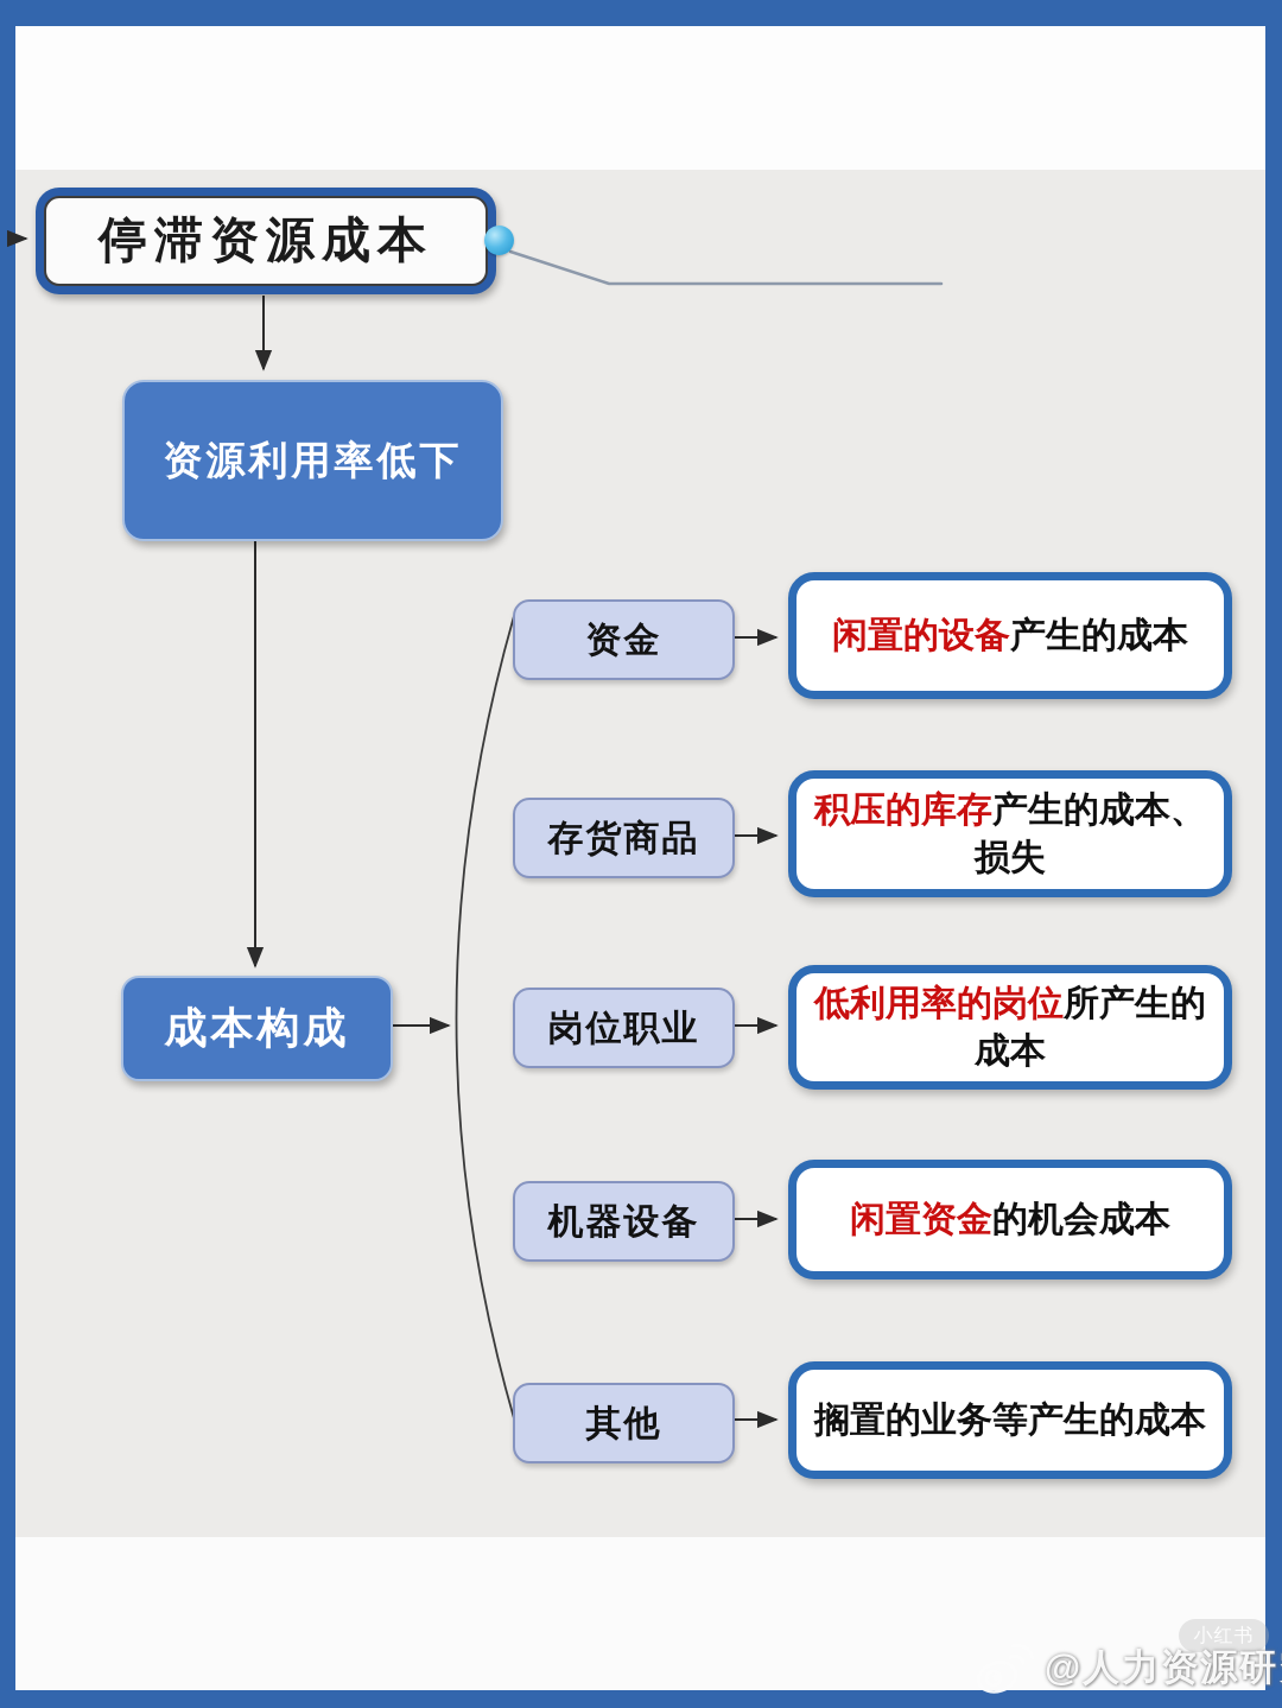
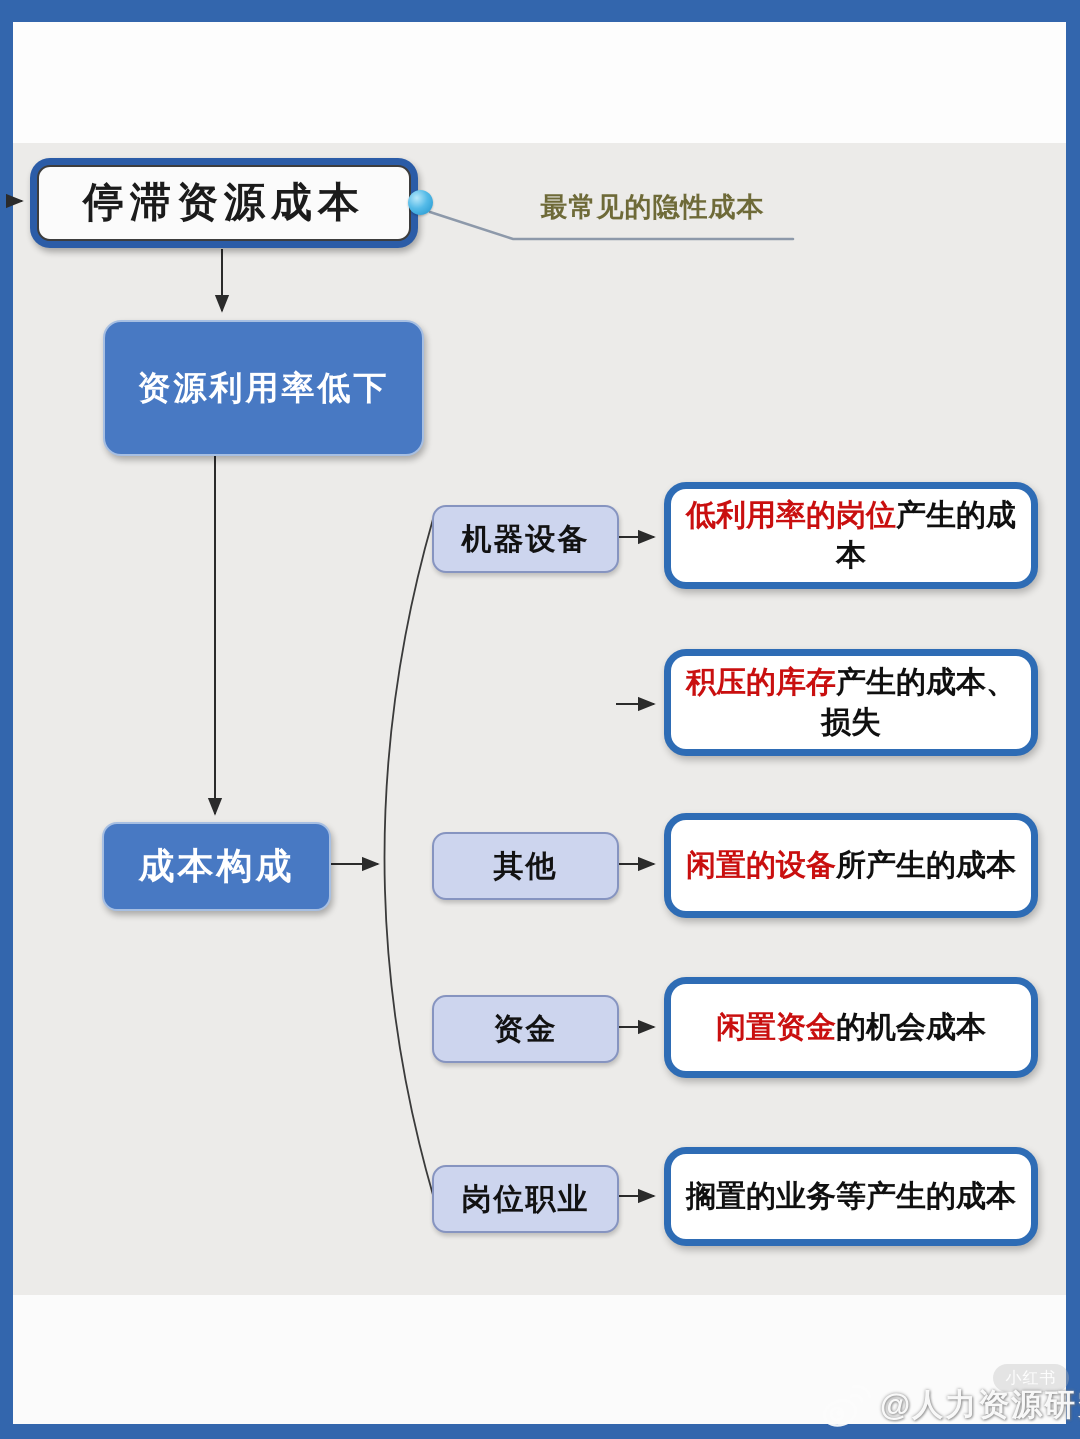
  停滞资源成本
+ 最常见的隐性成本
  资源利用率低下
  成本构成
- 资金
+ 机器设备
- 存货商品
- 岗位职业
+ 其他
- 机器设备
+ 资金
- 其他
+ 岗位职业
- 闲置的设备产生的成本
+ 低利用率的岗位产生的成本
  积压的库存产生的成本、损失
- 低利用率的岗位所产生的成本
+ 闲置的设备所产生的成本
  闲置资金的机会成本
  搁置的业务等产生的成本
  小红书
  @人力资源研
